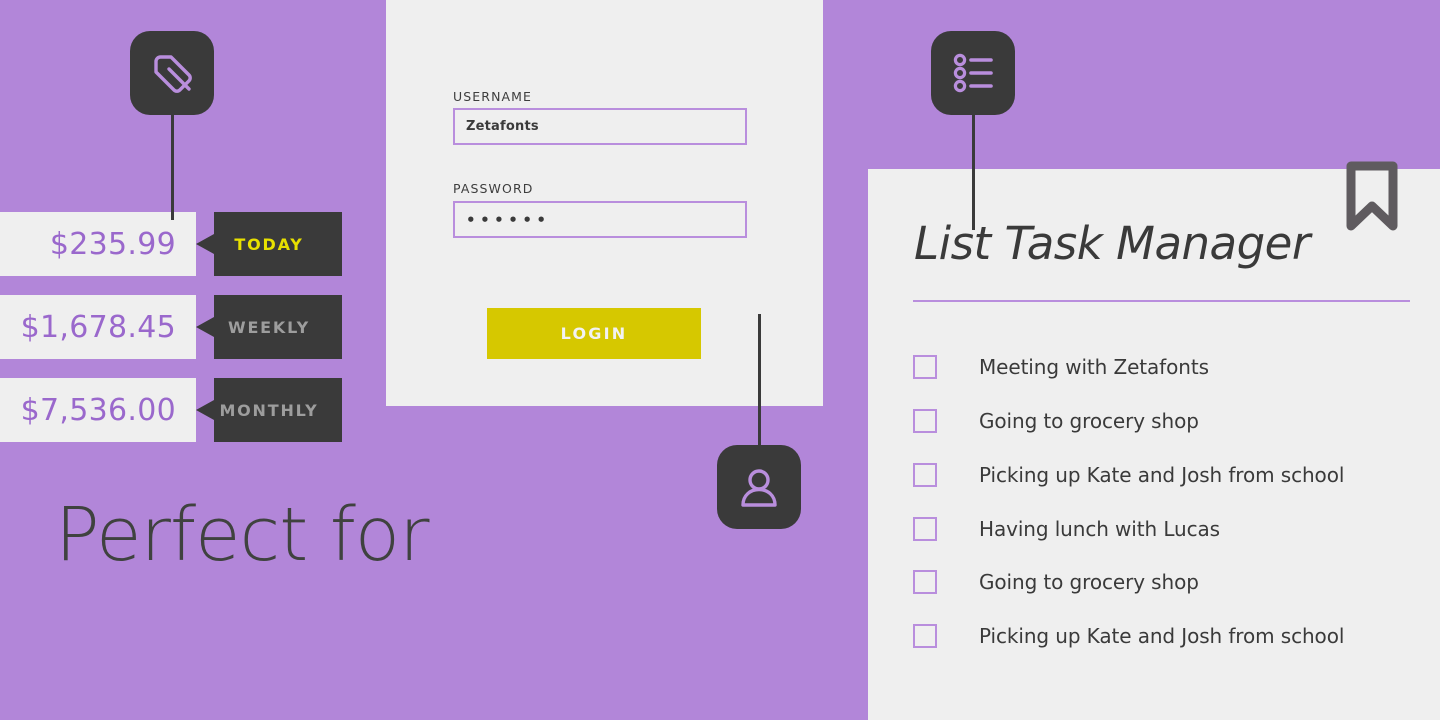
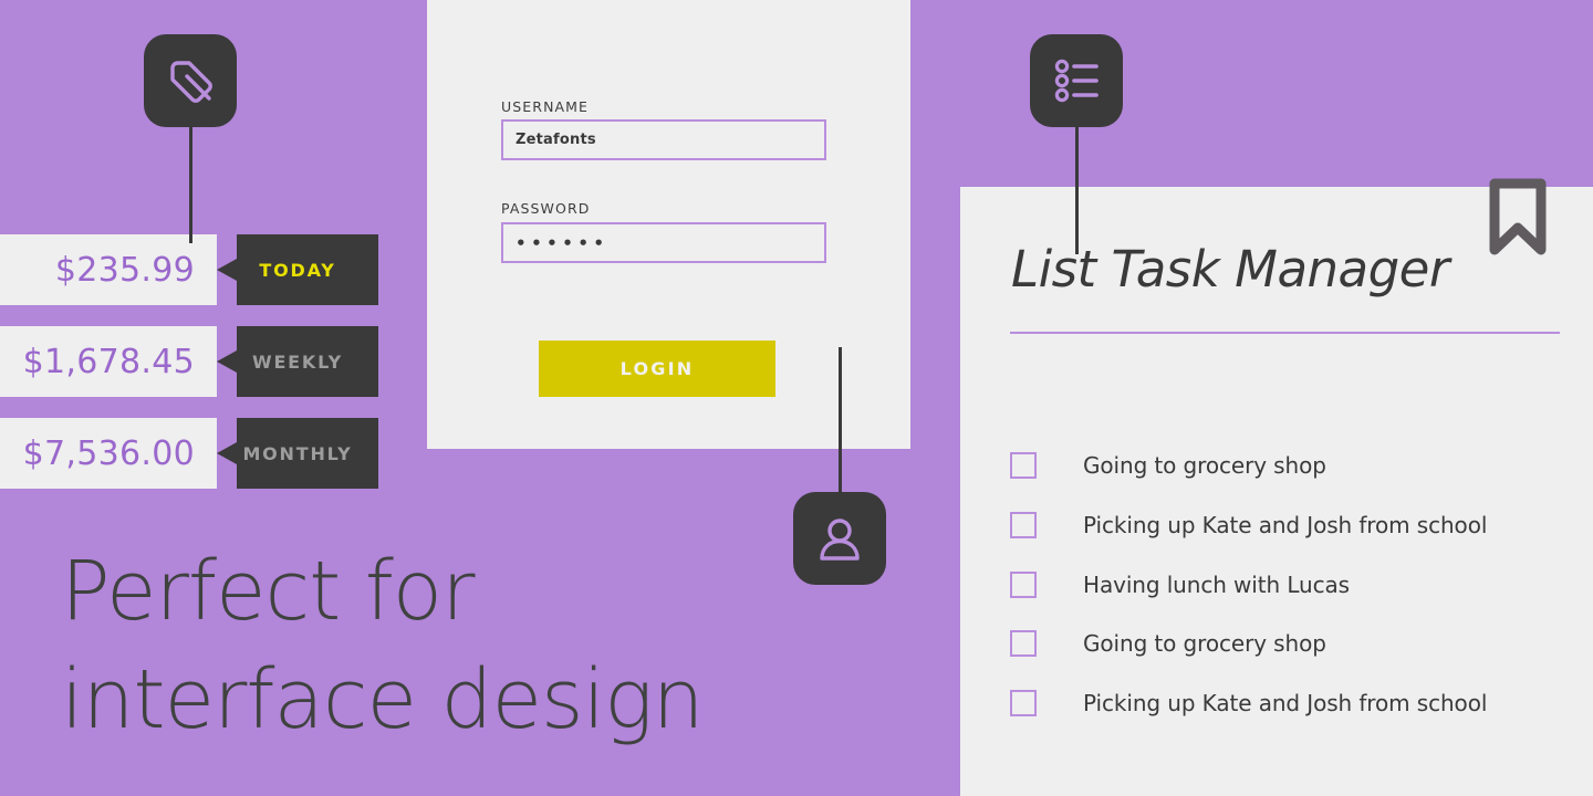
  $235.99
  TODAY
  $1,678.45
  WEEKLY
  $7,536.00
  MONTHLY
  USERNAME
  Zetafonts
  PASSWORD
  ••••••
  LOGIN
  List Task Manager
- Meeting with Zetafonts
  Going to grocery shop
  Picking up Kate and Josh from school
  Having lunch with Lucas
  Going to grocery shop
  Picking up Kate and Josh from school
  Perfect for
+ interface design
